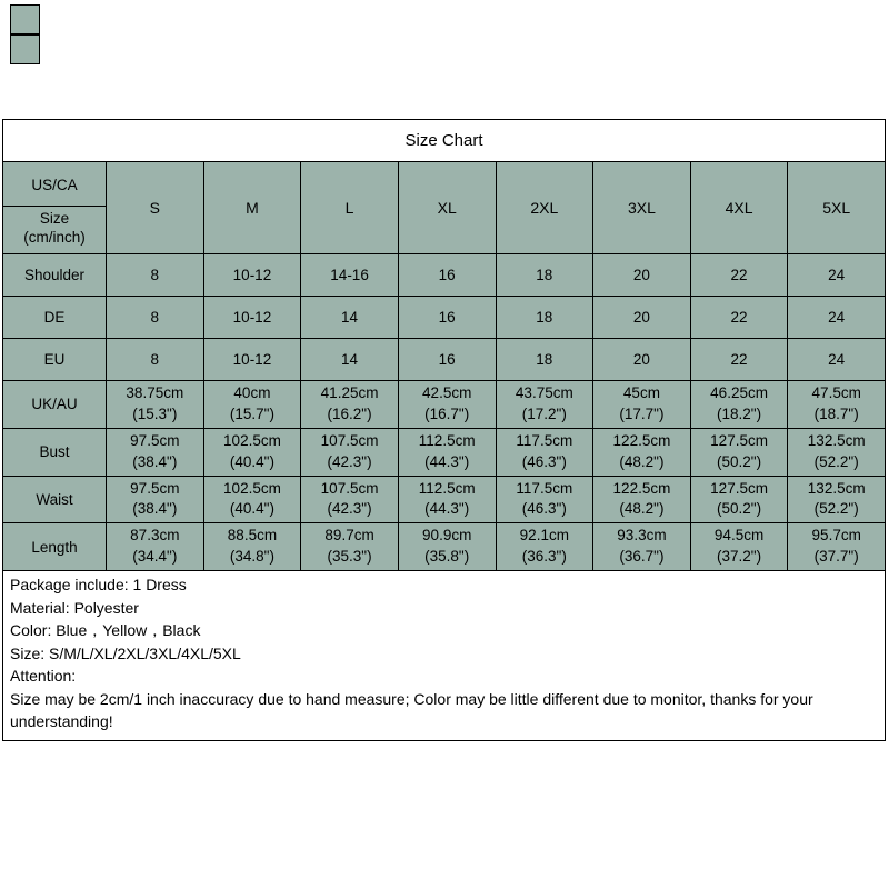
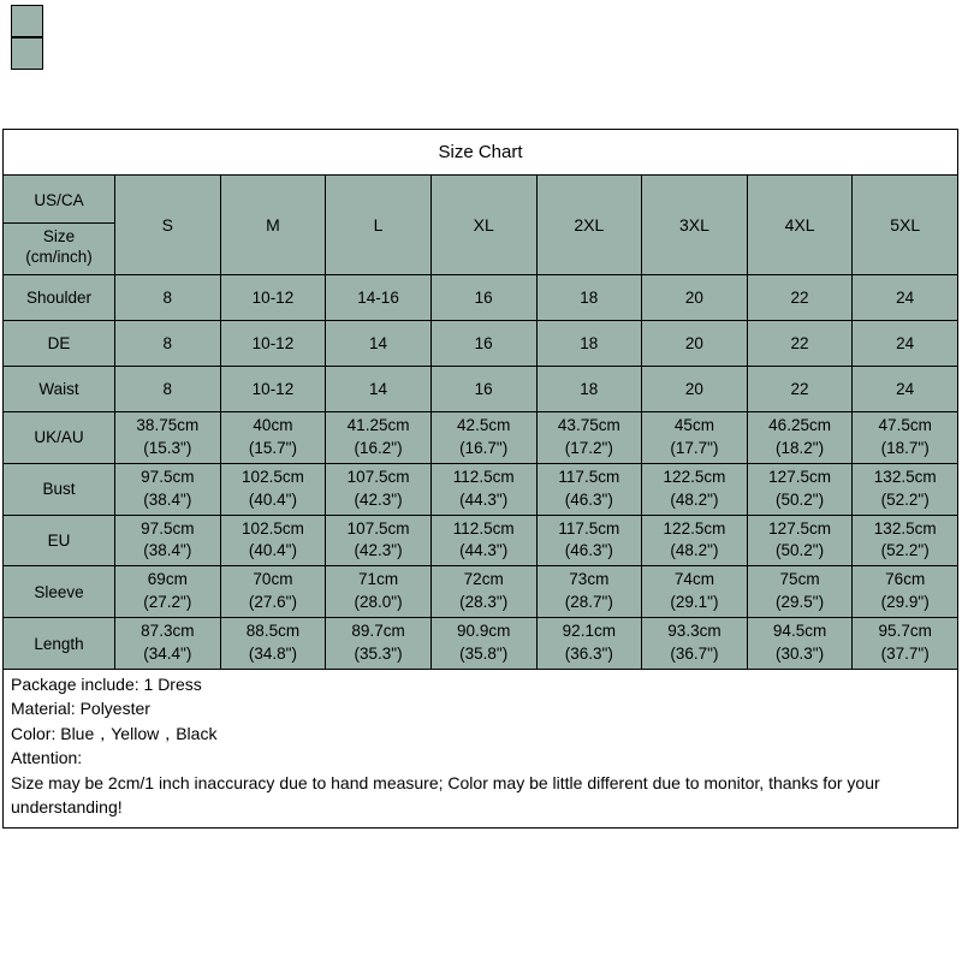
  Size Chart
  US/CA Size (cm/inch)	S	M	L	XL	2XL	3XL	4XL	5XL
  Shoulder	8	10-12	14-16	16	18	20	22	24
  DE	8	10-12	14	16	18	20	22	24
- EU	8	10-12	14	16	18	20	22	24
+ Waist	8	10-12	14	16	18	20	22	24
  UK/AU	38.75cm (15.3")	40cm (15.7")	41.25cm (16.2")	42.5cm (16.7")	43.75cm (17.2")	45cm (17.7")	46.25cm (18.2")	47.5cm (18.7")
  Bust	97.5cm (38.4")	102.5cm (40.4")	107.5cm (42.3")	112.5cm (44.3")	117.5cm (46.3")	122.5cm (48.2")	127.5cm (50.2")	132.5cm (52.2")
- Waist	97.5cm (38.4")	102.5cm (40.4")	107.5cm (42.3")	112.5cm (44.3")	117.5cm (46.3")	122.5cm (48.2")	127.5cm (50.2")	132.5cm (52.2")
+ EU	97.5cm (38.4")	102.5cm (40.4")	107.5cm (42.3")	112.5cm (44.3")	117.5cm (46.3")	122.5cm (48.2")	127.5cm (50.2")	132.5cm (52.2")
+ Sleeve	69cm (27.2")	70cm (27.6")	71cm (28.0")	72cm (28.3")	73cm (28.7")	74cm (29.1")	75cm (29.5")	76cm (29.9")
- Length	87.3cm (34.4")	88.5cm (34.8")	89.7cm (35.3")	90.9cm (35.8")	92.1cm (36.3")	93.3cm (36.7")	94.5cm (37.2")	95.7cm (37.7")
+ Length	87.3cm (34.4")	88.5cm (34.8")	89.7cm (35.3")	90.9cm (35.8")	92.1cm (36.3")	93.3cm (36.7")	94.5cm (30.3")	95.7cm (37.7")
  Package include: 1 Dress
  Material: Polyester
  Color: Blue，Yellow，Black
- Size: S/M/L/XL/2XL/3XL/4XL/5XL
  Attention:
  Size may be 2cm/1 inch inaccuracy due to hand measure; Color may be little different due to monitor, thanks for your understanding!
